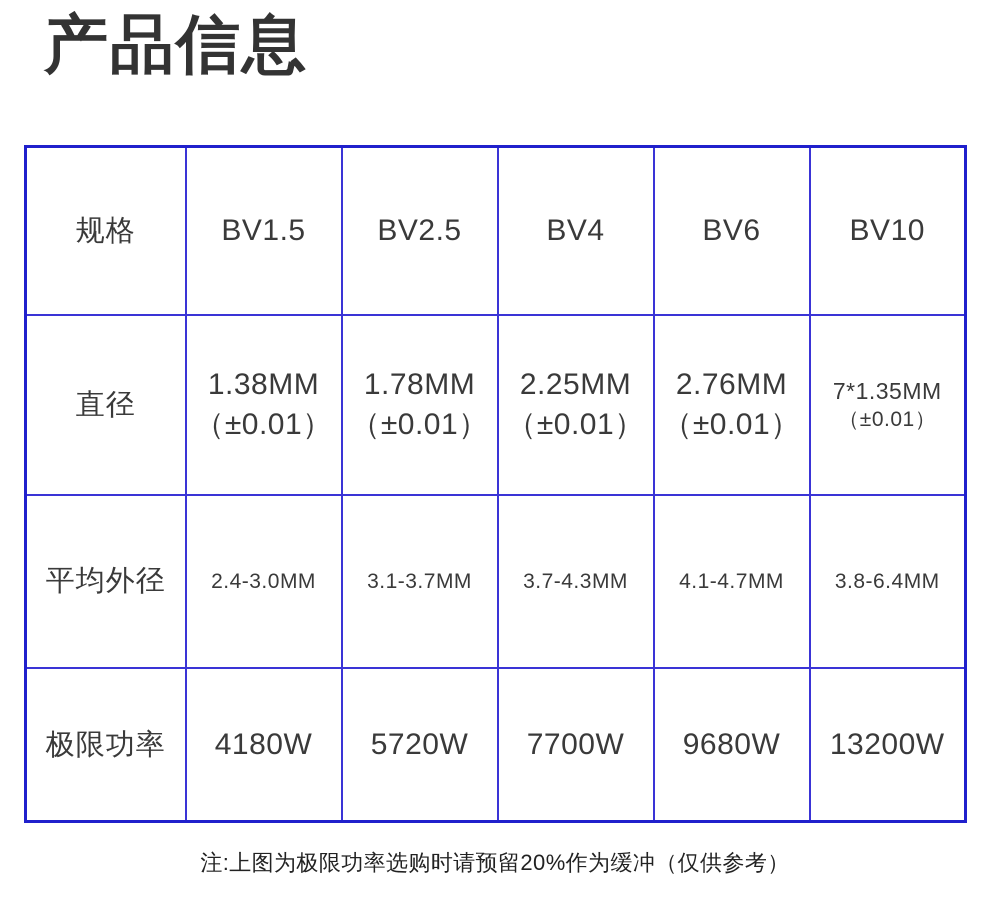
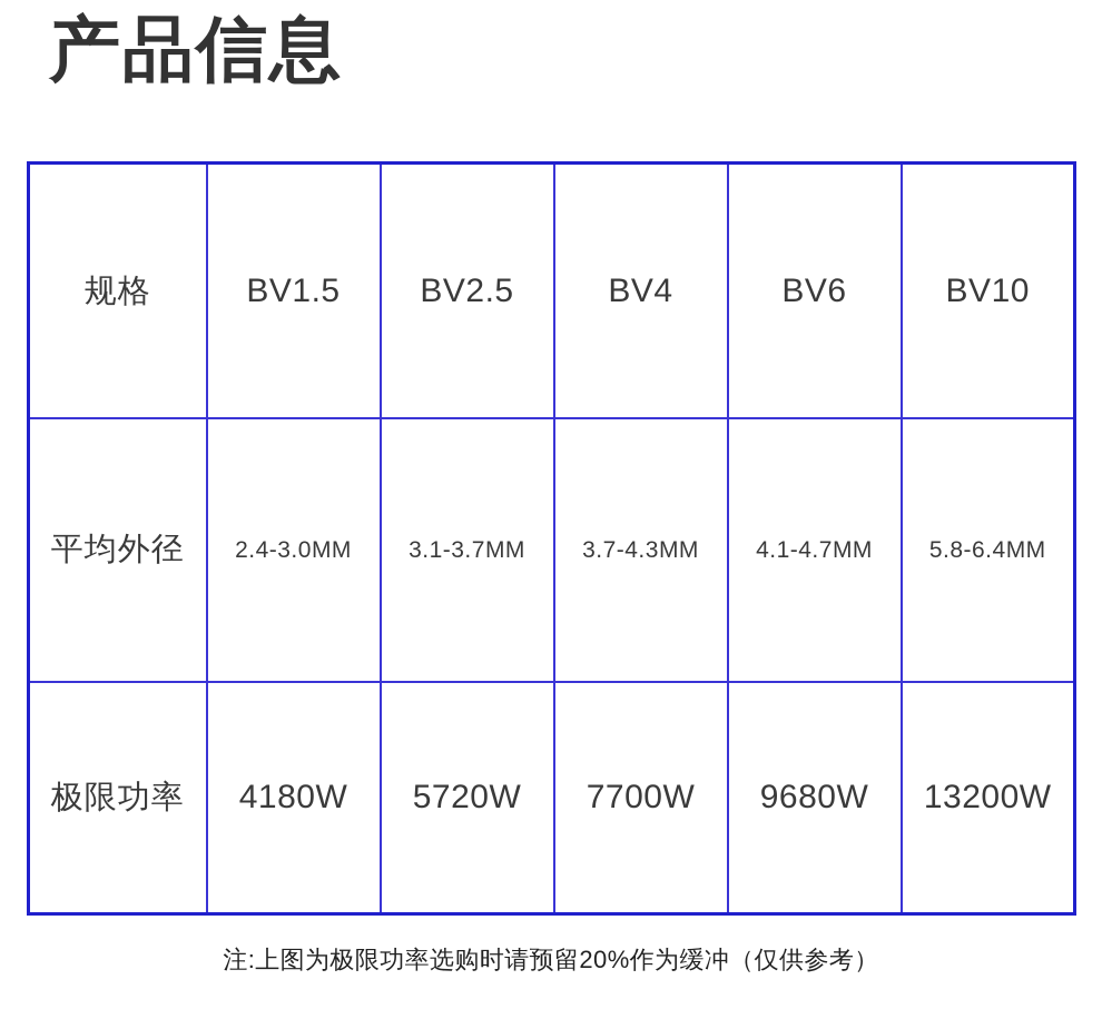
  产品信息
  规格	BV1.5	BV2.5	BV4	BV6	BV10
- 直径	1.38MM （±0.01）	1.78MM （±0.01）	2.25MM （±0.01）	2.76MM （±0.01）	7*1.35MM （±0.01）
- 平均外径	2.4-3.0MM	3.1-3.7MM	3.7-4.3MM	4.1-4.7MM	3.8-6.4MM
+ 平均外径	2.4-3.0MM	3.1-3.7MM	3.7-4.3MM	4.1-4.7MM	5.8-6.4MM
  极限功率	4180W	5720W	7700W	9680W	13200W
  注:上图为极限功率选购时请预留20%作为缓冲（仅供参考）
